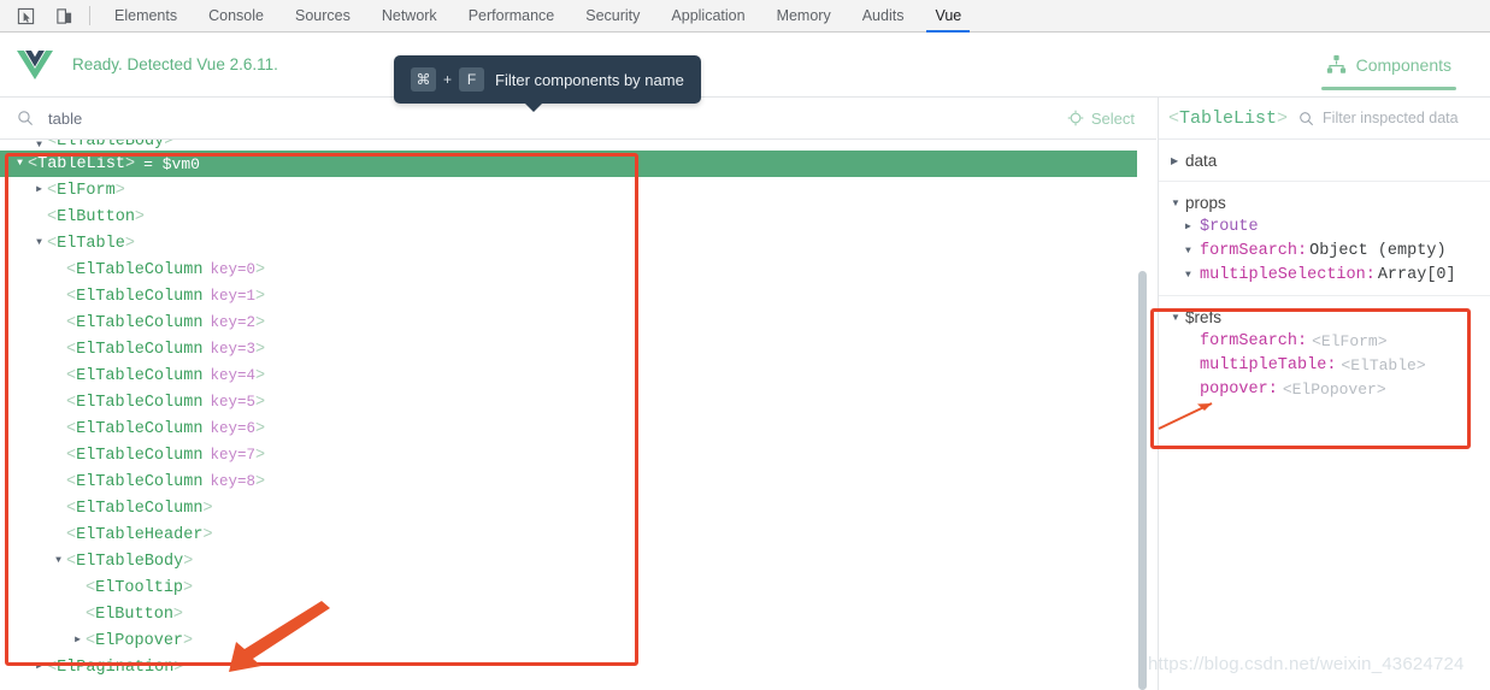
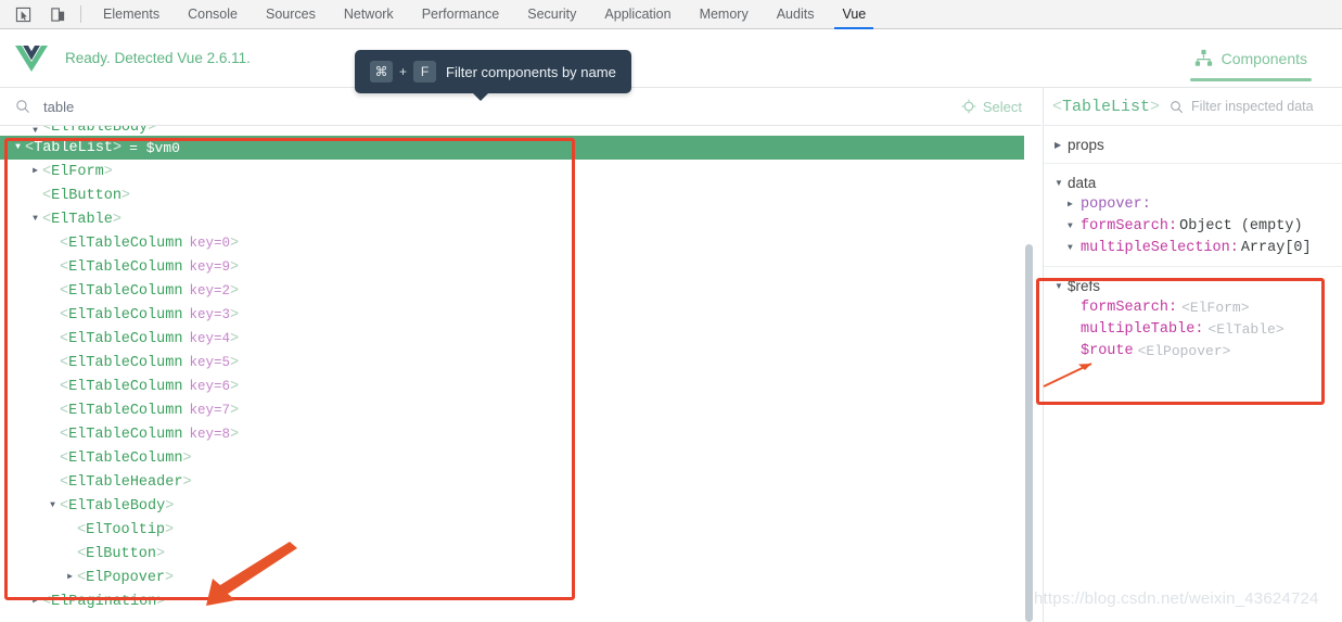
  Elements
  Console
  Sources
  Network
  Performance
  Security
  Application
  Memory
  Audits
  Vue
  Ready. Detected Vue 2.6.11.
  Components
  ⌘
  +
  F
  Filter components by name
  table
  Select
  ▼
  <ElTableBody>
  ▼
  <TableList>
  = $vm0
  ▶
  <ElForm>
  <ElButton>
  ▼
  <ElTable>
  <ElTableColumn key=0>
- <ElTableColumn key=1>
+ <ElTableColumn key=9>
  <ElTableColumn key=2>
  <ElTableColumn key=3>
  <ElTableColumn key=4>
  <ElTableColumn key=5>
  <ElTableColumn key=6>
  <ElTableColumn key=7>
  <ElTableColumn key=8>
  <ElTableColumn>
  <ElTableHeader>
  ▼
  <ElTableBody>
  <ElTooltip>
  <ElButton>
  ▶
  <ElPopover>
  ▶
  <ElPagination>
  <TableList>
  Filter inspected data
  ▶
- data
+ props
  ▼
- props
+ data
  ▶
- $route
+ popover:
  ▼
  formSearch:
  Object (empty)
  ▼
  multipleSelection:
  Array[0]
  ▼
  $refs
  formSearch:
  <ElForm>
  multipleTable:
  <ElTable>
- popover:
+ $route
  <ElPopover>
  https://blog.csdn.net/weixin_43624724
